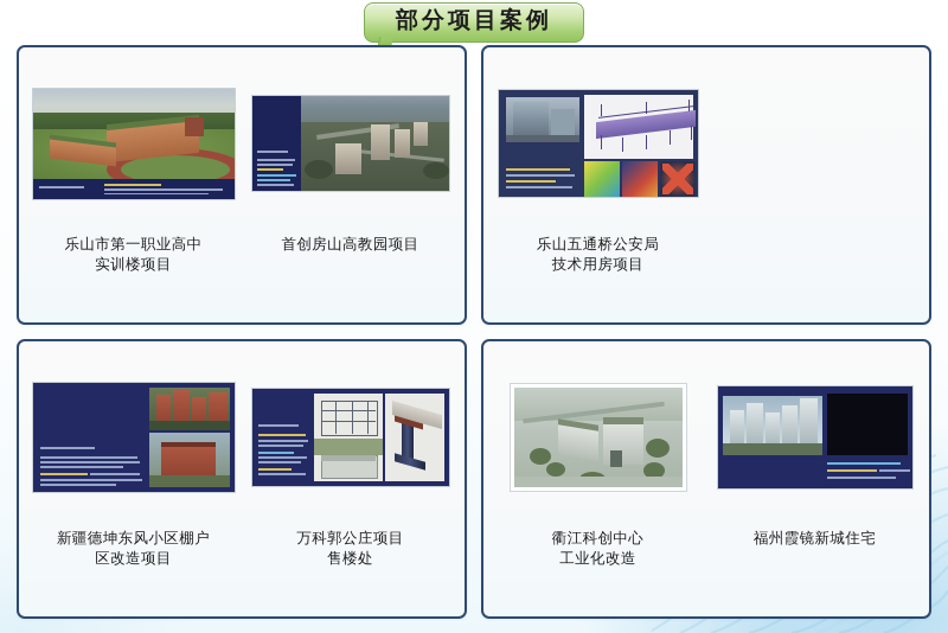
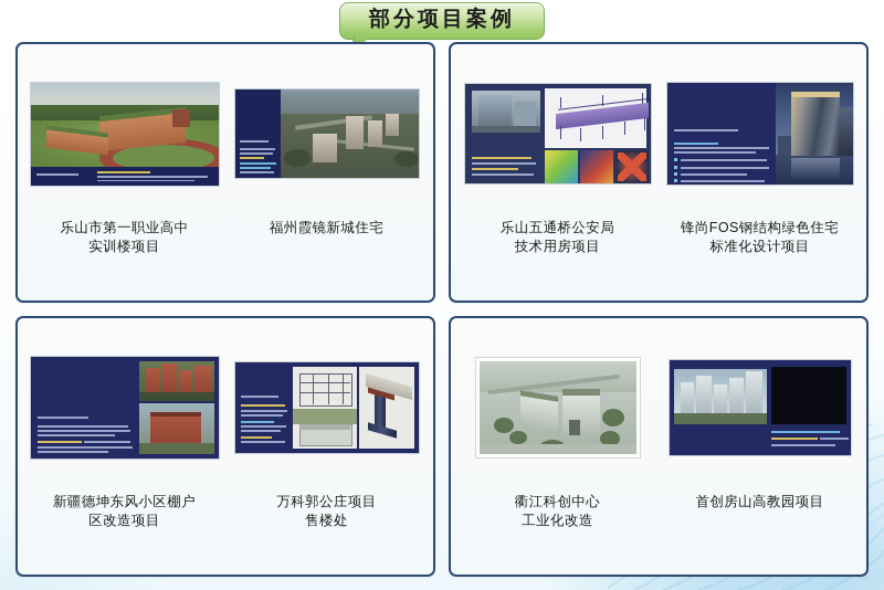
  部分项目案例
  乐山市第一职业高中
  实训楼项目
- 首创房山高教园项目
+ 福州霞镜新城住宅
  乐山五通桥公安局
  技术用房项目
+ 锋尚FOS钢结构绿色住宅
+ 标准化设计项目
  新疆德坤东风小区棚户
  区改造项目
  万科郭公庄项目
  售楼处
  衢江科创中心
  工业化改造
- 福州霞镜新城住宅
+ 首创房山高教园项目
